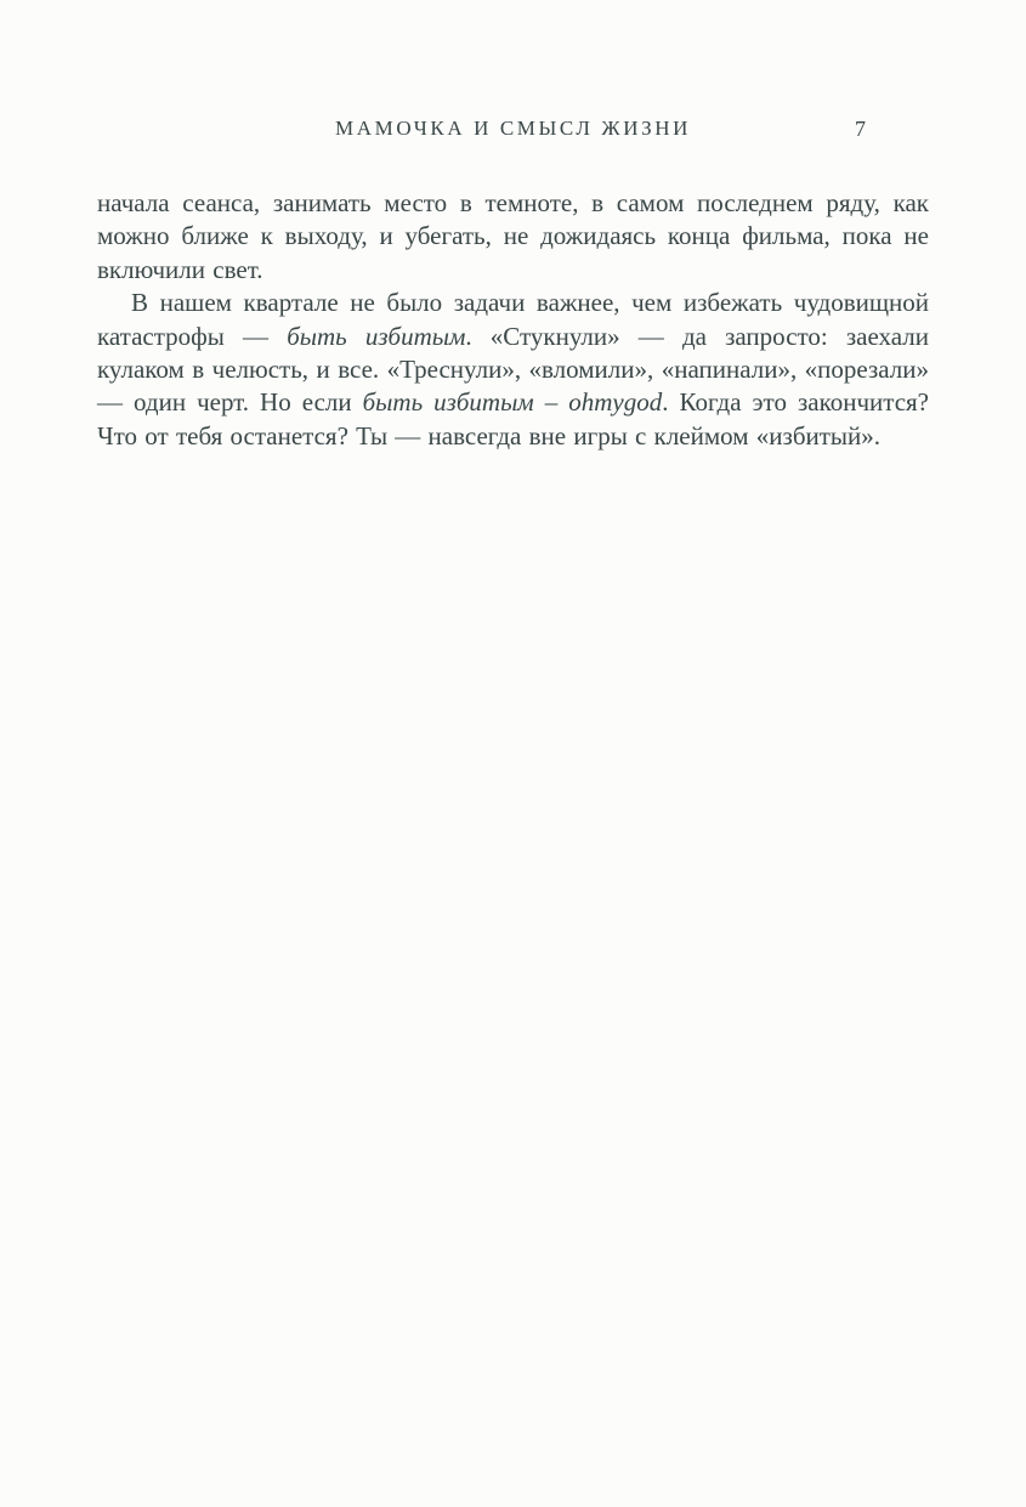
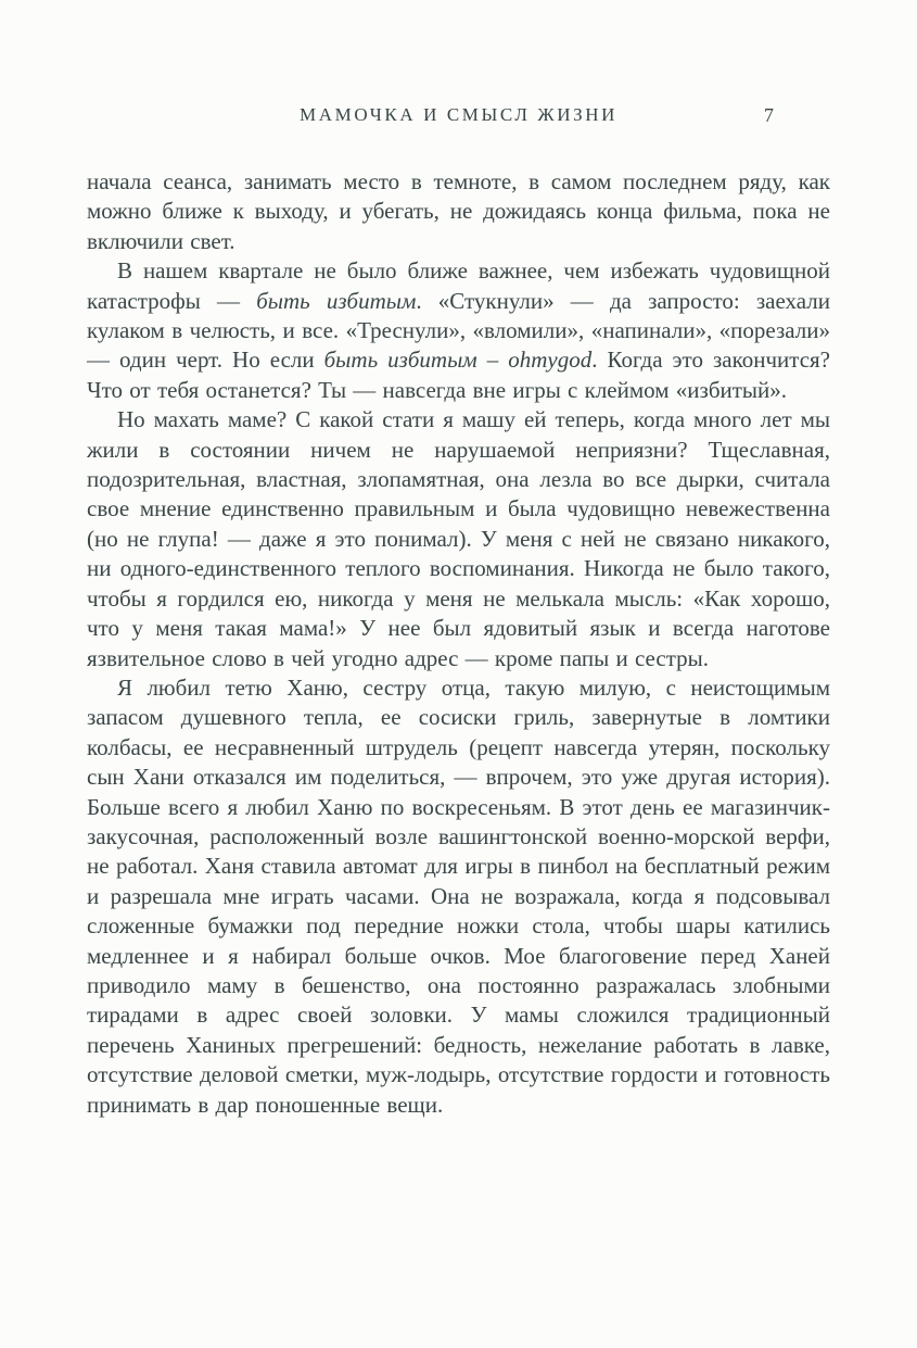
  МАМОЧКА И СМЫСЛ ЖИЗНИ
  7
  начала сеанса, занимать место в темноте, в самом последнем ряду, как можно ближе к выходу, и убегать, не дожидаясь конца фильма, пока не включили свет.
- В нашем квартале не было задачи важнее, чем избежать чудовищной катастрофы — быть избитым. «Стукнули» — да запросто: заехали кулаком в челюсть, и все. «Треснули», «вломили», «напинали», «порезали» — один черт. Но если быть избитым – ohmygod. Когда это закончится? Что от тебя останется? Ты — навсегда вне игры с клеймом «избитый».
+ В нашем квартале не было ближе важнее, чем избежать чудовищной катастрофы — быть избитым. «Стукнули» — да запросто: заехали кулаком в челюсть, и все. «Треснули», «вломили», «напинали», «порезали» — один черт. Но если быть избитым – ohmygod. Когда это закончится? Что от тебя останется? Ты — навсегда вне игры с клеймом «избитый».
+ Но махать маме? С какой стати я машу ей теперь, когда много лет мы жили в состоянии ничем не нарушаемой неприязни? Тщеславная, подозрительная, властная, злопамятная, она лезла во все дырки, считала свое мнение единственно правильным и была чудовищно невежественна (но не глупа! — даже я это понимал). У меня с ней не связано никакого, ни одного-единственного теплого воспоминания. Никогда не было такого, чтобы я гордился ею, никогда у меня не мелькала мысль: «Как хорошо, что у меня такая мама!» У нее был ядовитый язык и всегда наготове язвительное слово в чей угодно адрес — кроме папы и сестры.
+ Я любил тетю Ханю, сестру отца, такую милую, с неистощимым запасом душевного тепла, ее сосиски гриль, завернутые в ломтики колбасы, ее несравненный штрудель (рецепт навсегда утерян, поскольку сын Хани отказался им поделиться, — впрочем, это уже другая история). Больше всего я любил Ханю по воскресеньям. В этот день ее магазинчик-закусочная, расположенный возле вашингтонской военно-морской верфи, не работал. Ханя ставила автомат для игры в пинбол на бесплатный режим и разрешала мне играть часами. Она не возражала, когда я подсовывал сложенные бумажки под передние ножки стола, чтобы шары катились медленнее и я набирал больше очков. Мое благоговение перед Ханей приводило маму в бешенство, она постоянно разражалась злобными тирадами в адрес своей золовки. У мамы сложился традиционный перечень Ханиных прегрешений: бедность, нежелание работать в лавке, отсутствие деловой сметки, муж-лодырь, отсутствие гордости и готовность принимать в дар поношенные вещи.
